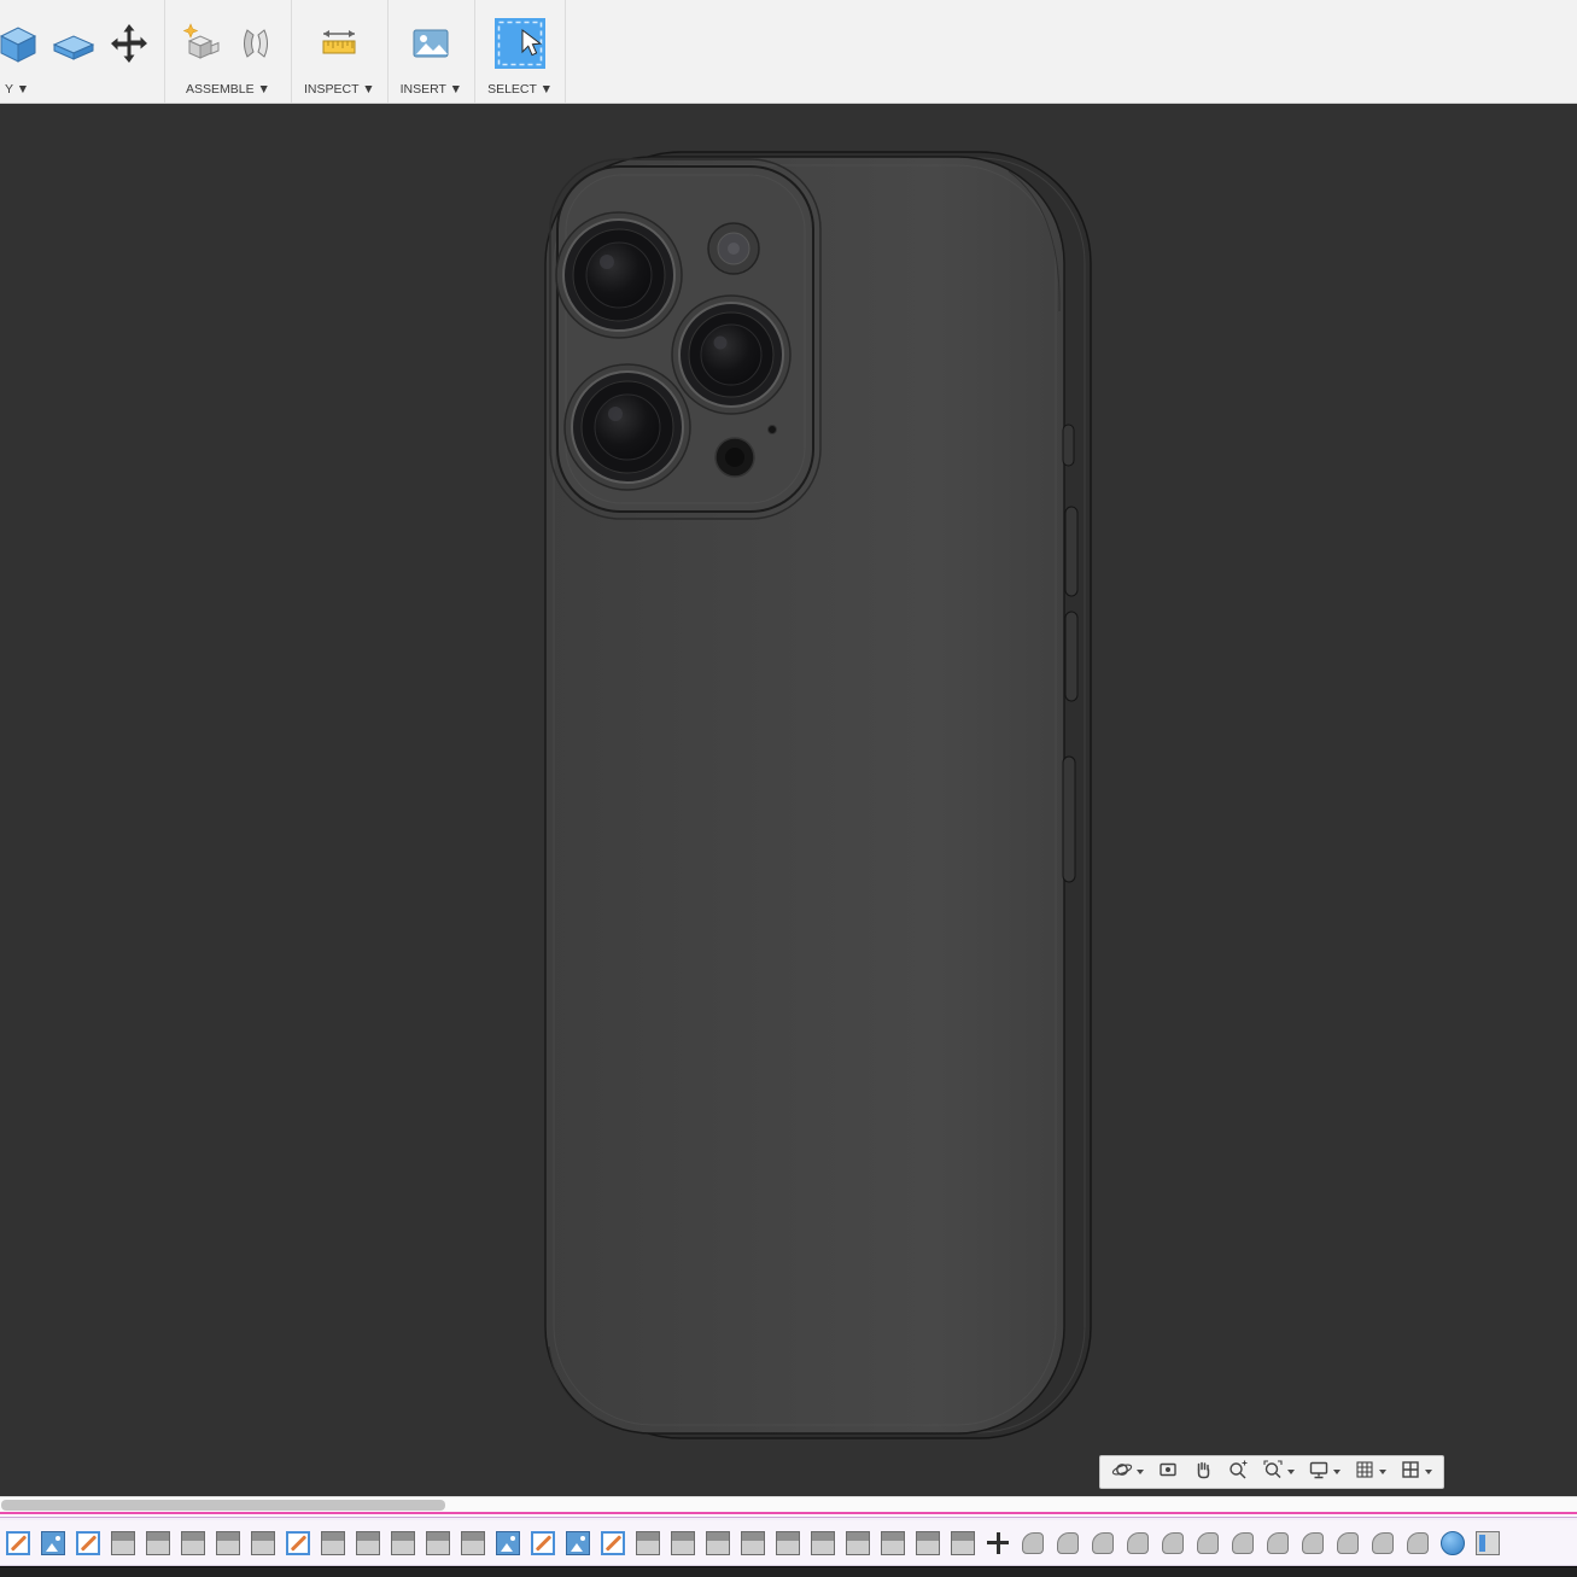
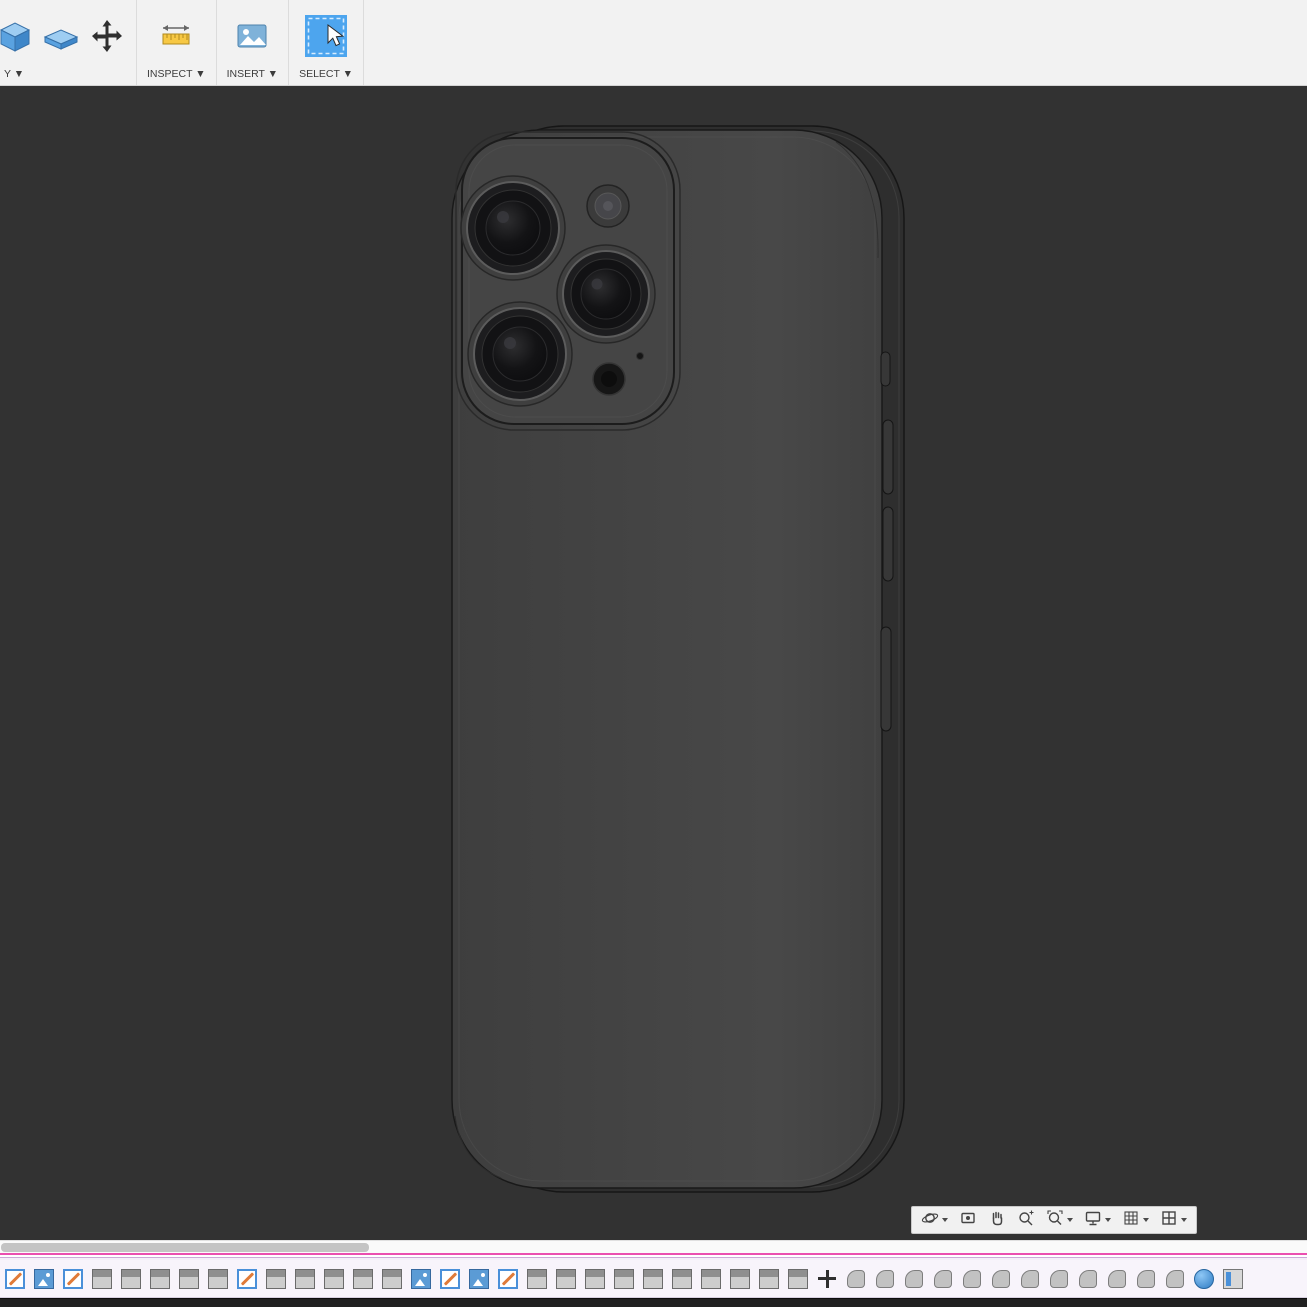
  Y ▼
- ASSEMBLE ▼
  INSPECT ▼
  INSERT ▼
  SELECT ▼
